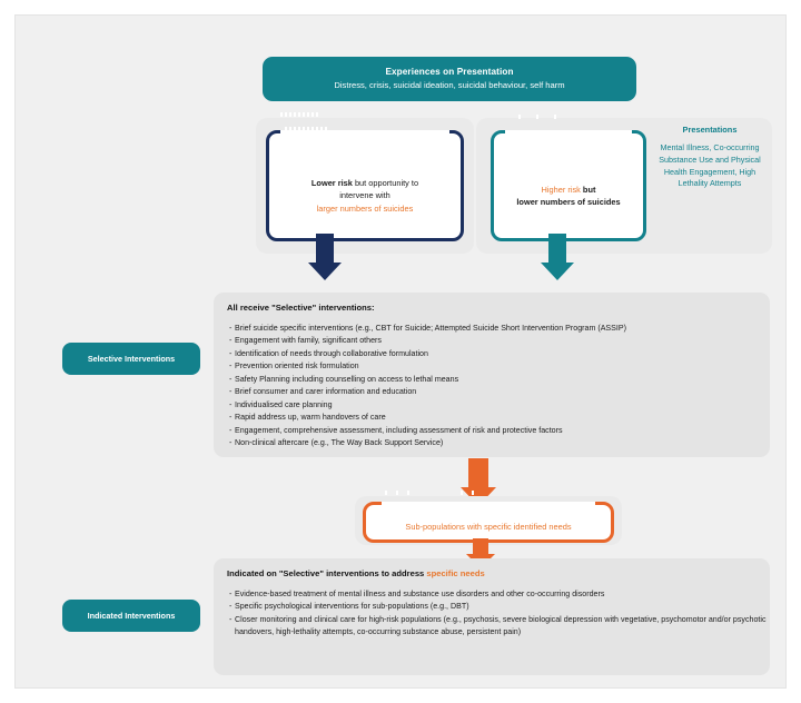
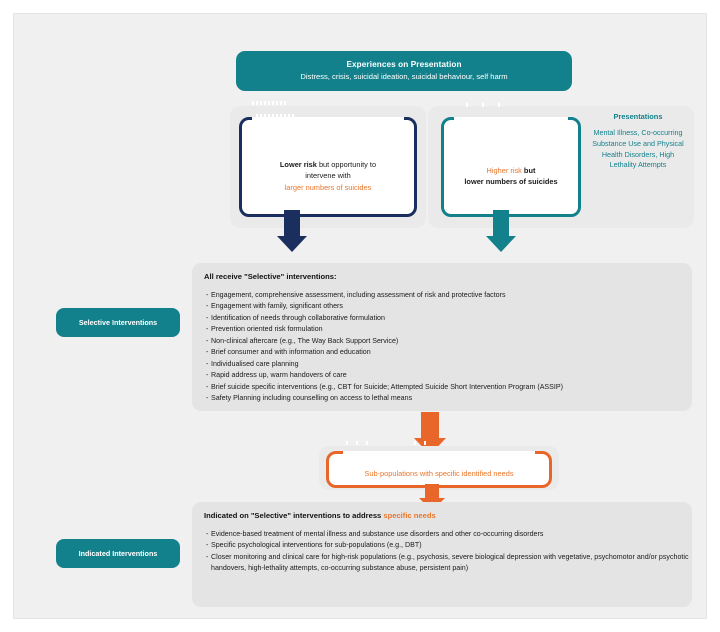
  Experiences on Presentation
  Distress, crisis, suicidal ideation, suicidal behaviour, self harm
  Lower risk but opportunity to
  intervene with
  larger numbers of suicides
  Higher risk but
  lower numbers of suicides
  Presentations
- Mental Illness, Co-occurring Substance Use and Physical Health Engagement, High Lethality Attempts
+ Mental Illness, Co-occurring Substance Use and Physical Health Disorders, High Lethality Attempts
  All receive "Selective" interventions:
- Brief suicide specific interventions (e.g., CBT for Suicide; Attempted Suicide Short Intervention Program (ASSIP)
+ Engagement, comprehensive assessment, including assessment of risk and protective factors
  Engagement with family, significant others
  Identification of needs through collaborative formulation
  Prevention oriented risk formulation
- Safety Planning including counselling on access to lethal means
+ Non-clinical aftercare (e.g., The Way Back Support Service)
- Brief consumer and carer information and education
+ Brief consumer and with information and education
  Individualised care planning
  Rapid address up, warm handovers of care
- Engagement, comprehensive assessment, including assessment of risk and protective factors
+ Brief suicide specific interventions (e.g., CBT for Suicide; Attempted Suicide Short Intervention Program (ASSIP)
- Non-clinical aftercare (e.g., The Way Back Support Service)
+ Safety Planning including counselling on access to lethal means
  Sub-populations with specific identified needs
  Indicated on "Selective" interventions to address specific needs
  Evidence-based treatment of mental illness and substance use disorders and other co-occurring disorders
  Specific psychological interventions for sub-populations (e.g., DBT)
  Closer monitoring and clinical care for high-risk populations (e.g., psychosis, severe biological depression with vegetative, psychomotor and/or psychotic handovers, high-lethality attempts, co-occurring substance abuse, persistent pain)
  Selective Interventions
  Indicated Interventions
